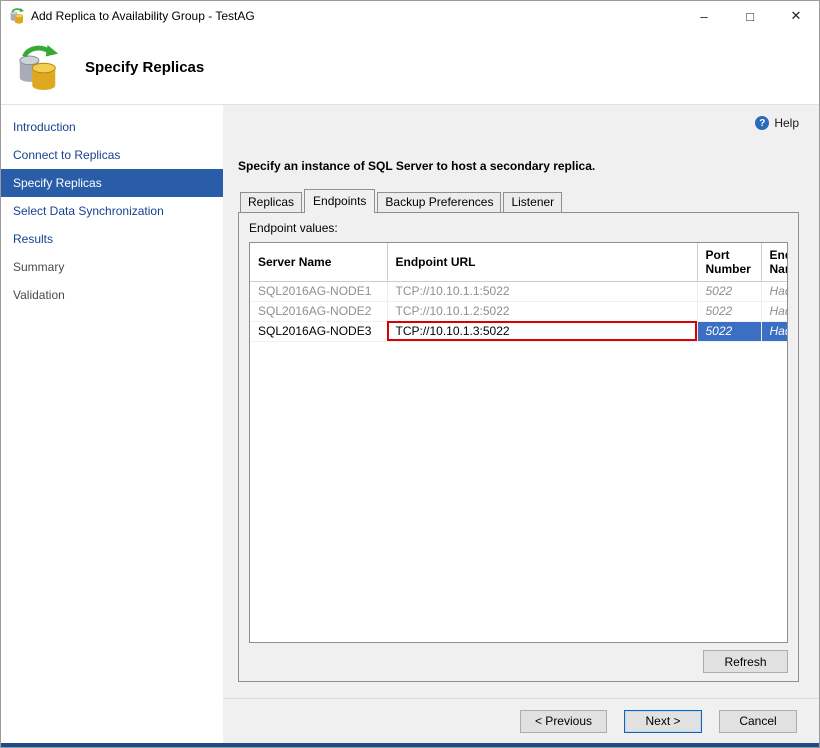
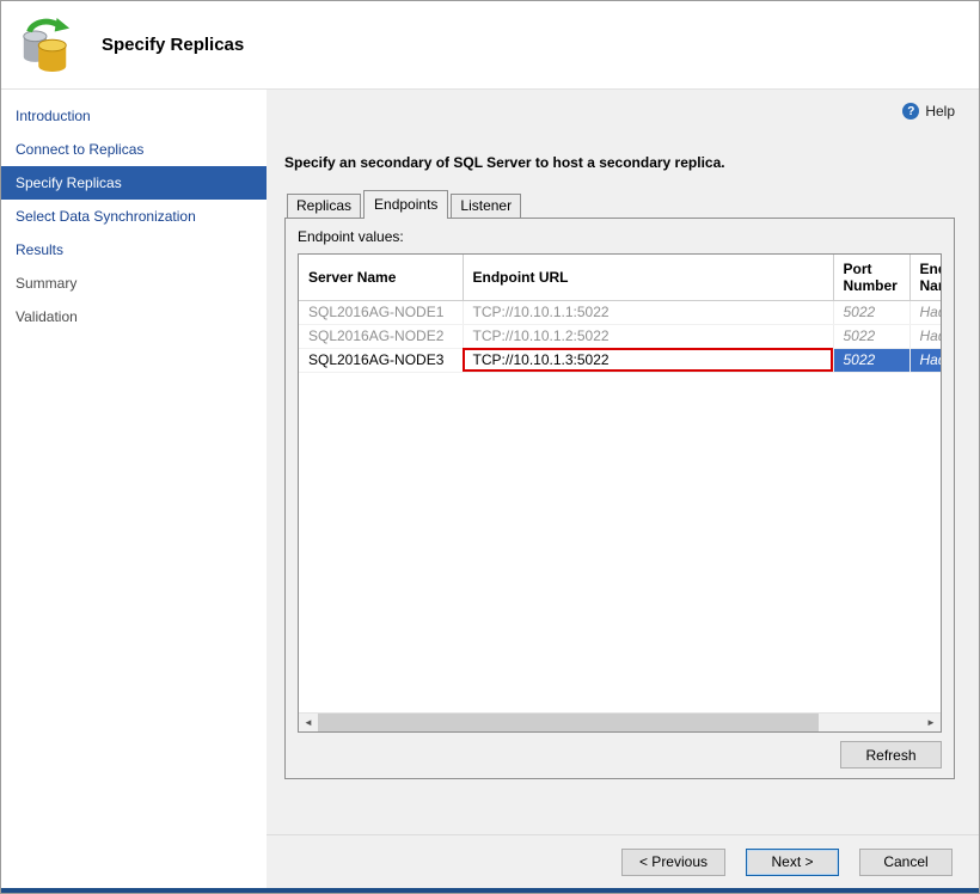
- Add Replica to Availability Group - TestAG
- –
- □
- ✕
  Specify Replicas
  Introduction
  Connect to Replicas
  Specify Replicas
  Select Data Synchronization
  Results
  Summary
  Validation
  ?
  Help
- Specify an instance of SQL Server to host a secondary replica.
+ Specify an secondary of SQL Server to host a secondary replica.
  Replicas
  Endpoints
- Backup Preferences
  Listener
  Endpoint values:
  Server Name	Endpoint URL	Port Number	En Na
  SQL2016AG-NODE1	TCP://10.10.1.1:5022	5022	Ha
  SQL2016AG-NODE2	TCP://10.10.1.2:5022	5022	Ha
  SQL2016AG-NODE3	TCP://10.10.1.3:5022	5022	Ha
+ ◄
+ ►
  Refresh
  < Previous
  Next >
  Cancel
